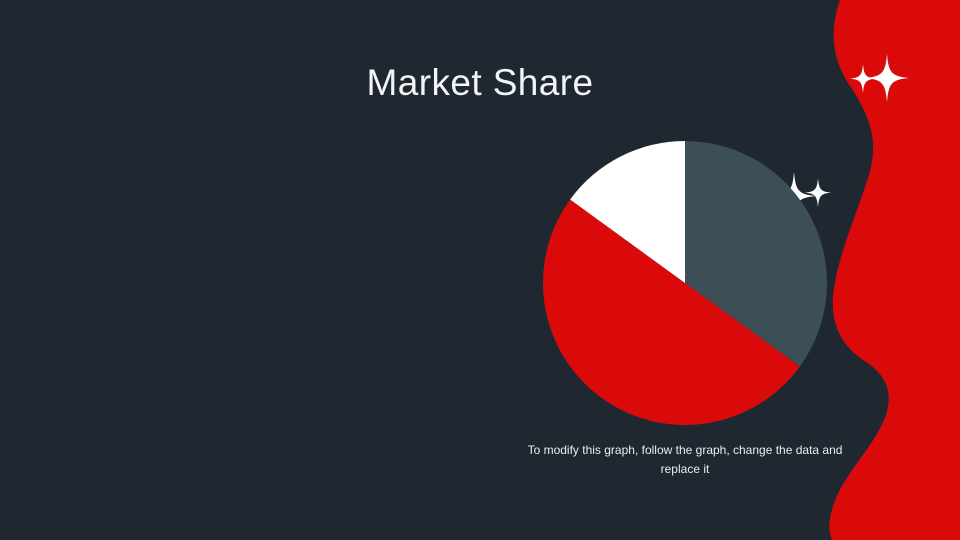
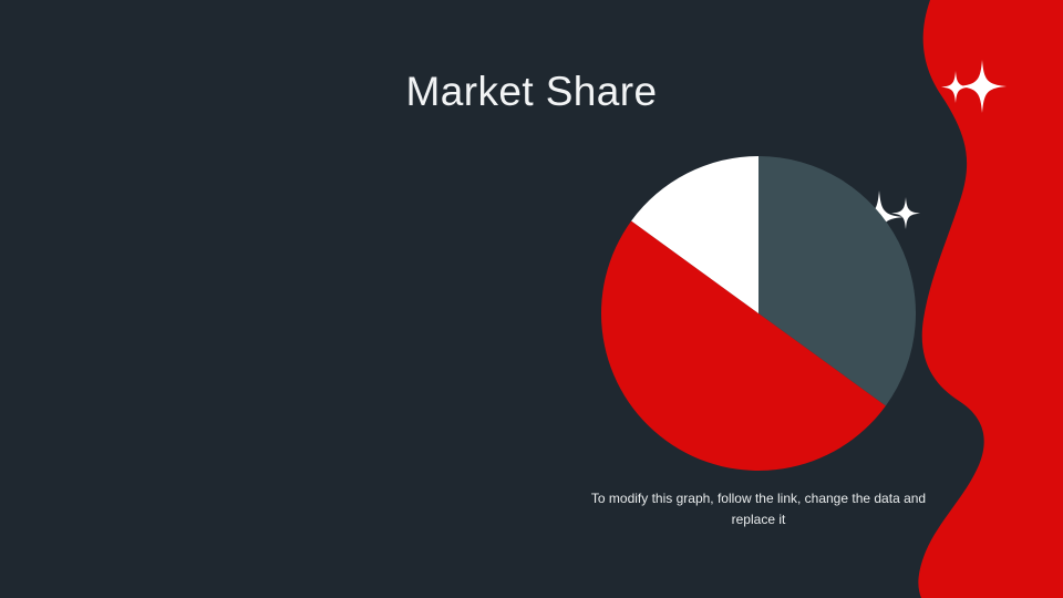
  Market Share
- To modify this graph, follow the graph, change the data and replace it
+ To modify this graph, follow the link, change the data and replace it
